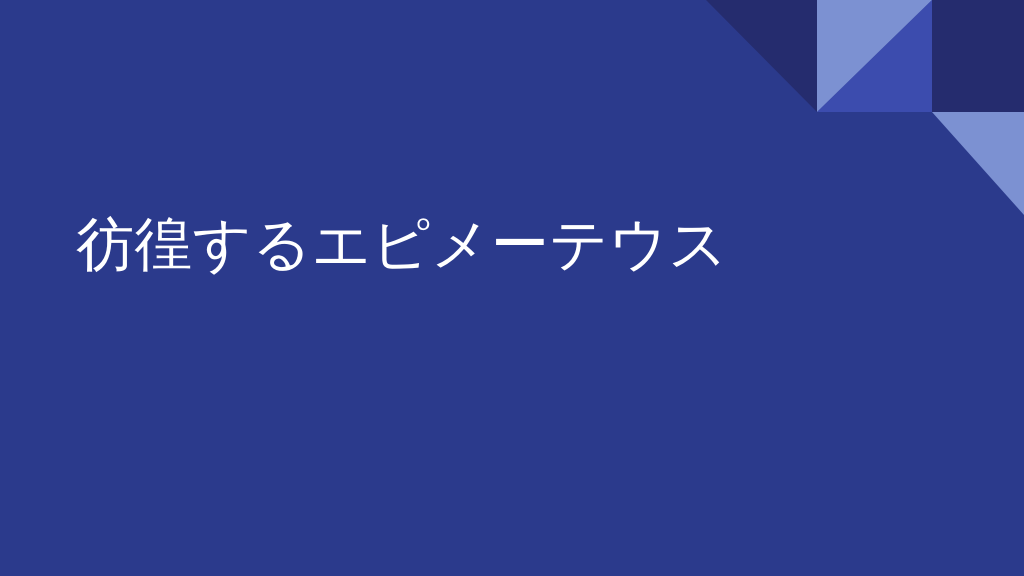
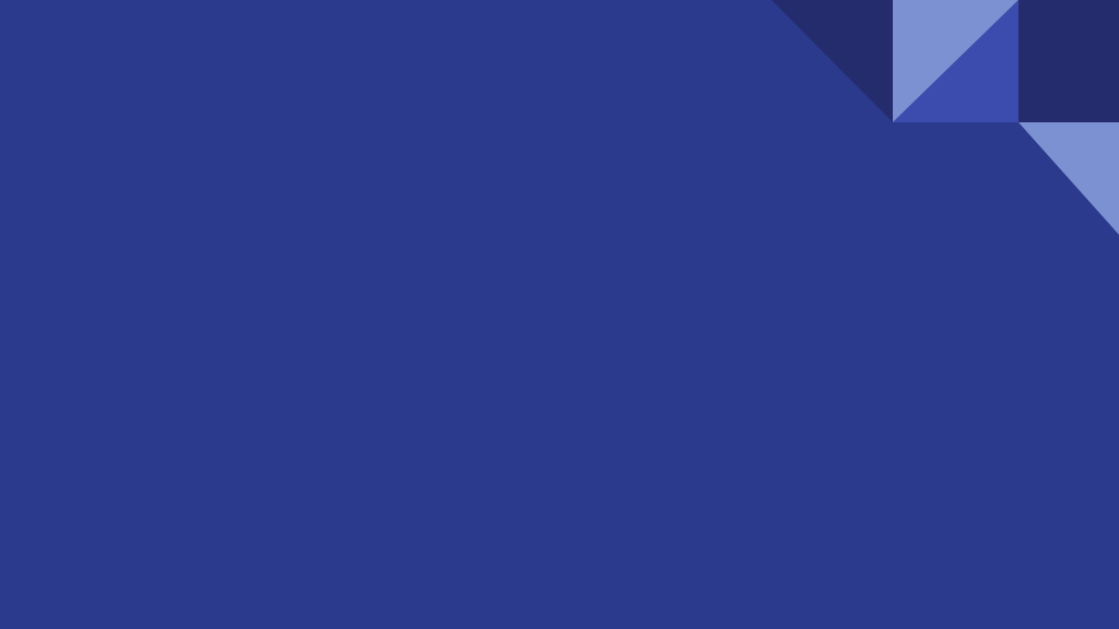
- 彷徨するエピメーテウス
